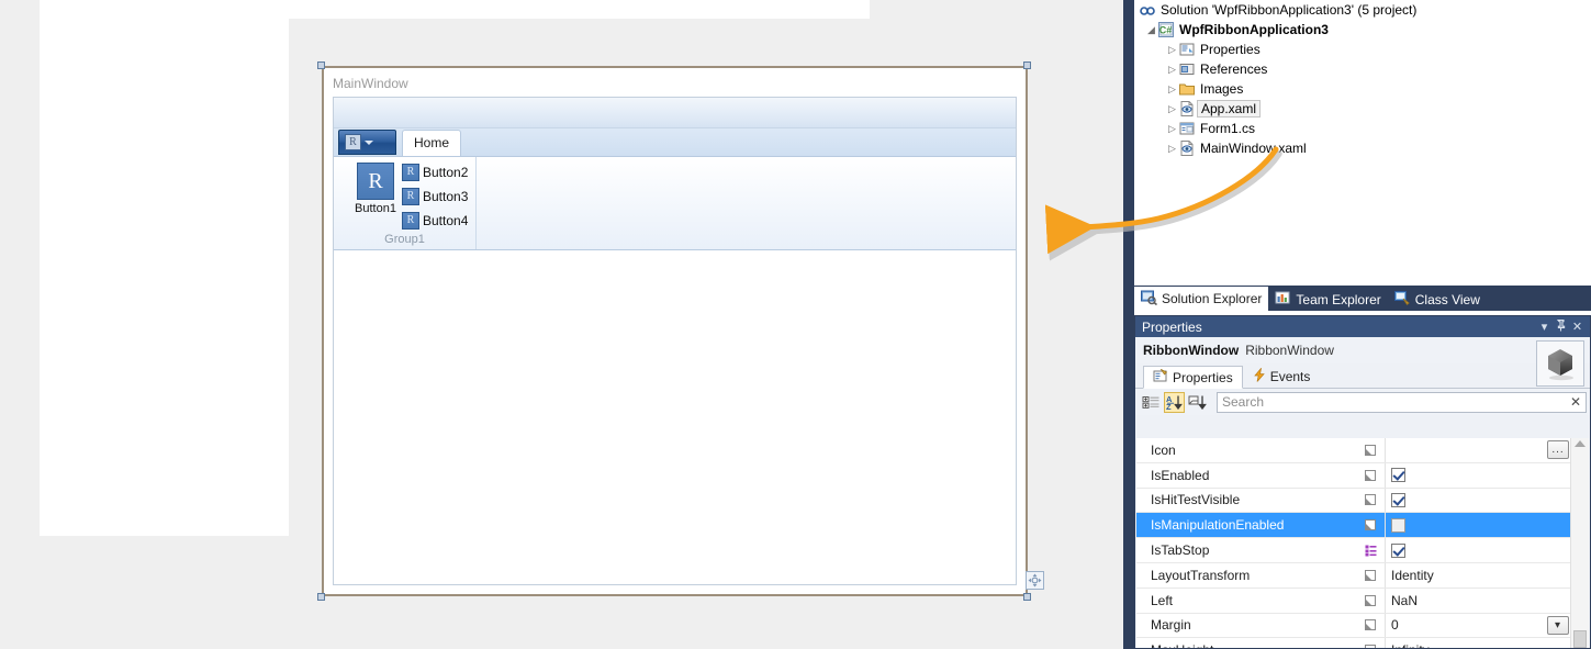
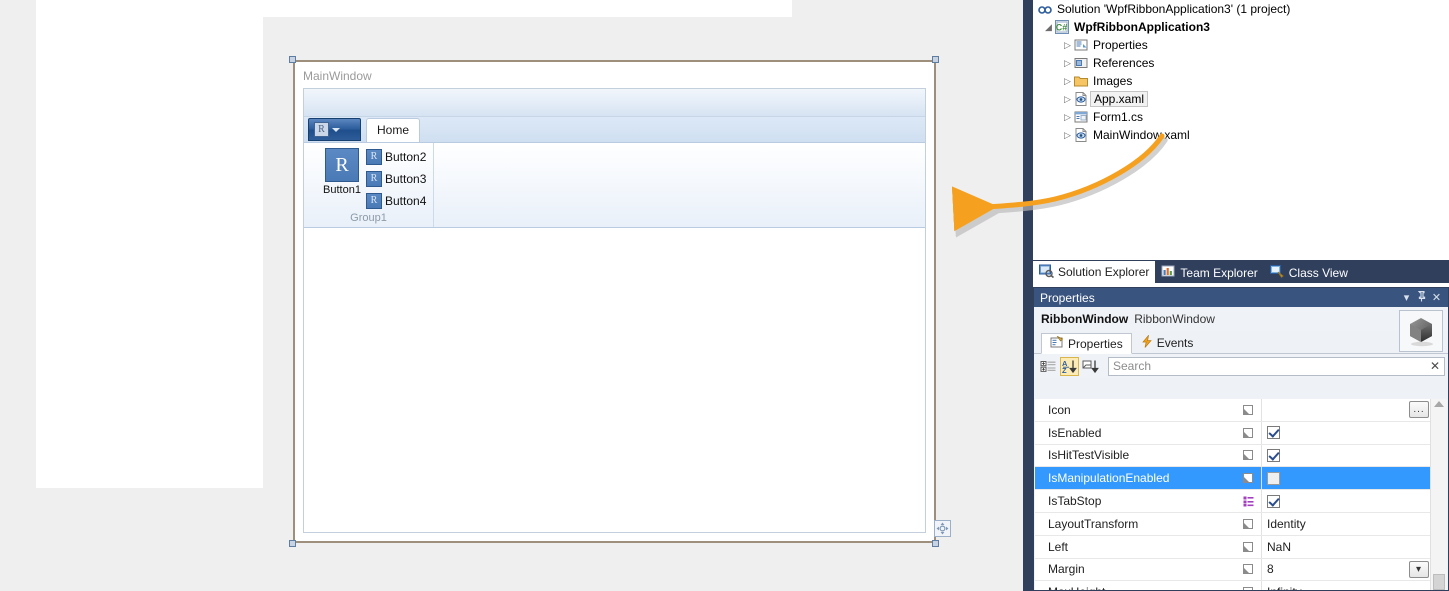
  MainWindow
  R
  Home
  R
  Button1
  R
  Button2
  R
  Button3
  R
  Button4
  Group1
- Solution 'WpfRibbonApplication3' (5 project)
+ Solution 'WpfRibbonApplication3' (1 project)
  ◢
  C#
  WpfRibbonApplication3
  ▷
  Properties
  ▷
  References
  ▷
  Images
  ▷
  App.xaml
  ▷
  Form1.cs
  ▷
  MainWindowxaml
  Solution Explorer
  Team Explorer
  Class View
  Properties
  ▾
  ✕
  RibbonWindow
  RibbonWindow
  Properties
  Events
  A
  Z
  Search
  ✕
  Icon
  ...
  IsEnabled
  IsHitTestVisible
  IsManipulationEnabled
  IsTabStop
  LayoutTransform
  Identity
  Left
  NaN
  Margin
- 0
+ 8
  ▾
